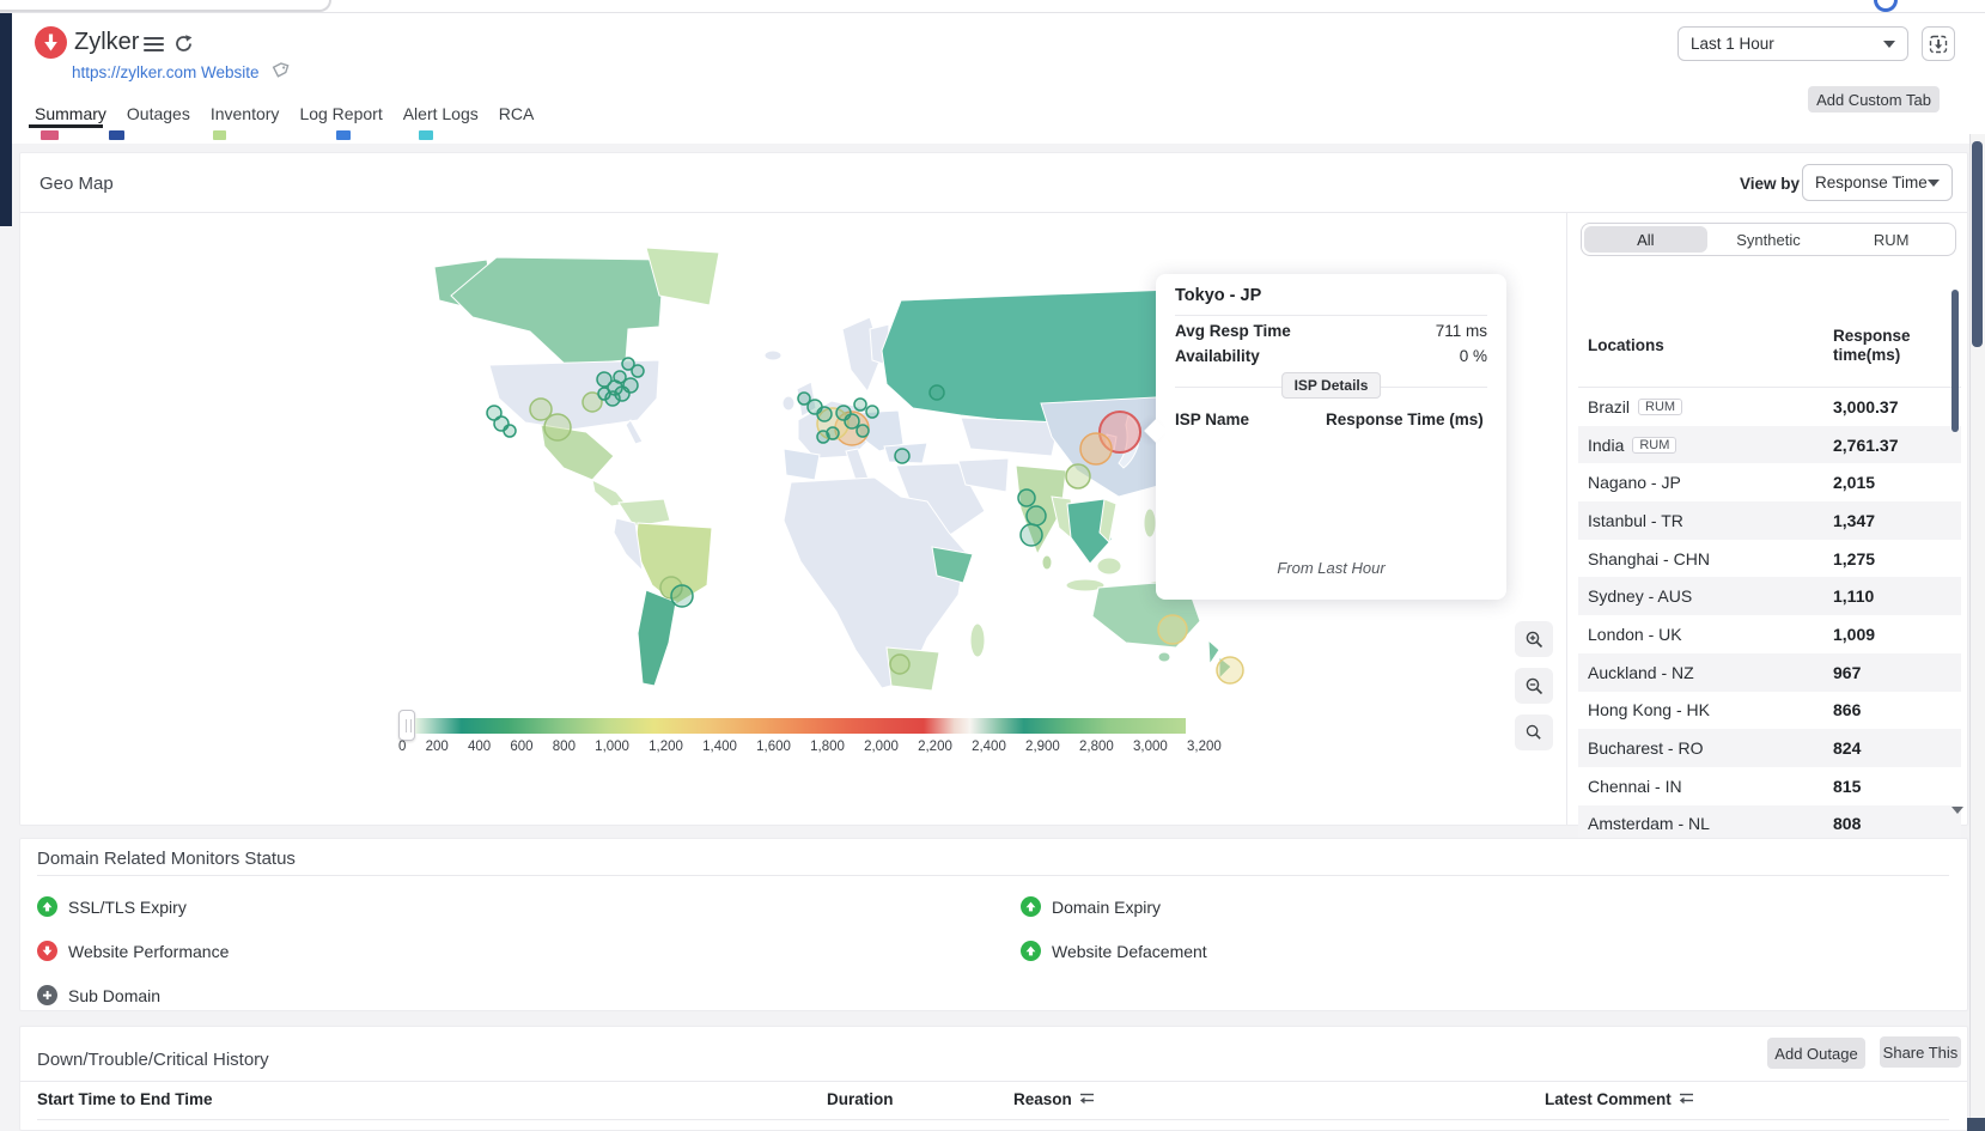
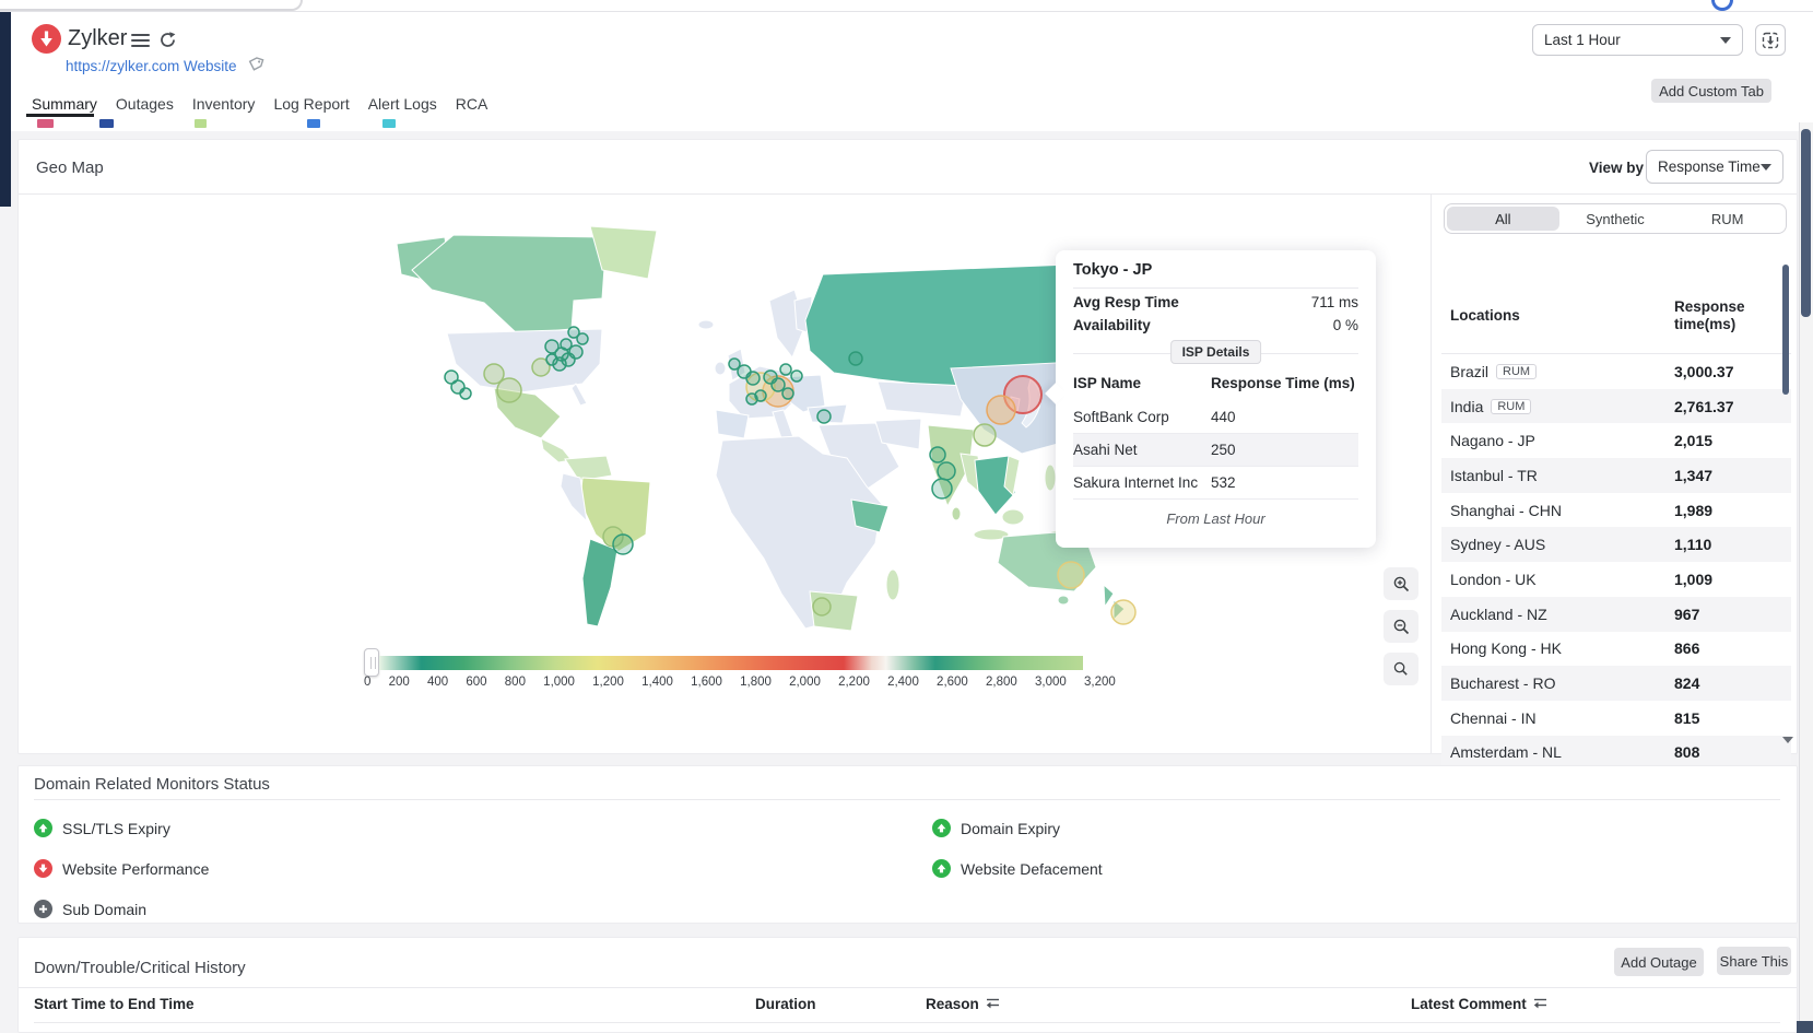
  Zylker
  https://zylker.com
  Website
  Summary
  Outages
  Inventory
  Log Report
  Alert Logs
  RCA
  Last 1 Hour
  Add Custom Tab
  Geo Map
  View by
  Response Time
  0
  200
  400
  600
  800
  1,000
  1,200
  1,400
  1,600
  1,800
  2,000
  2,200
  2,400
- 2,900
+ 2,600
  2,800
  3,000
  3,200
  Tokyo - JP
  Avg Resp Time
  711 ms
  Availability
  0 %
  ISP Details
  ISP Name
  Response Time (ms)
+ SoftBank Corp
+ 440
+ Asahi Net
+ 250
+ Sakura Internet Inc
+ 532
  From Last Hour
  All
  Synthetic
  RUM
  Locations
  Response time(ms)
  Brazil
  RUM
  3,000.37
  India
  RUM
  2,761.37
  Nagano - JP
  2,015
  Istanbul - TR
  1,347
  Shanghai - CHN
- 1,275
+ 1,989
  Sydney - AUS
  1,110
  London - UK
  1,009
  Auckland - NZ
  967
  Hong Kong - HK
  866
  Bucharest - RO
  824
  Chennai - IN
  815
  Amsterdam - NL
  808
  Domain Related Monitors Status
  SSL/TLS Expiry
  Website Performance
  Sub Domain
  Domain Expiry
  Website Defacement
  Down/Trouble/Critical History
  Add Outage
  Share This
  Start Time to End Time
  Duration
  Reason
  Latest Comment
